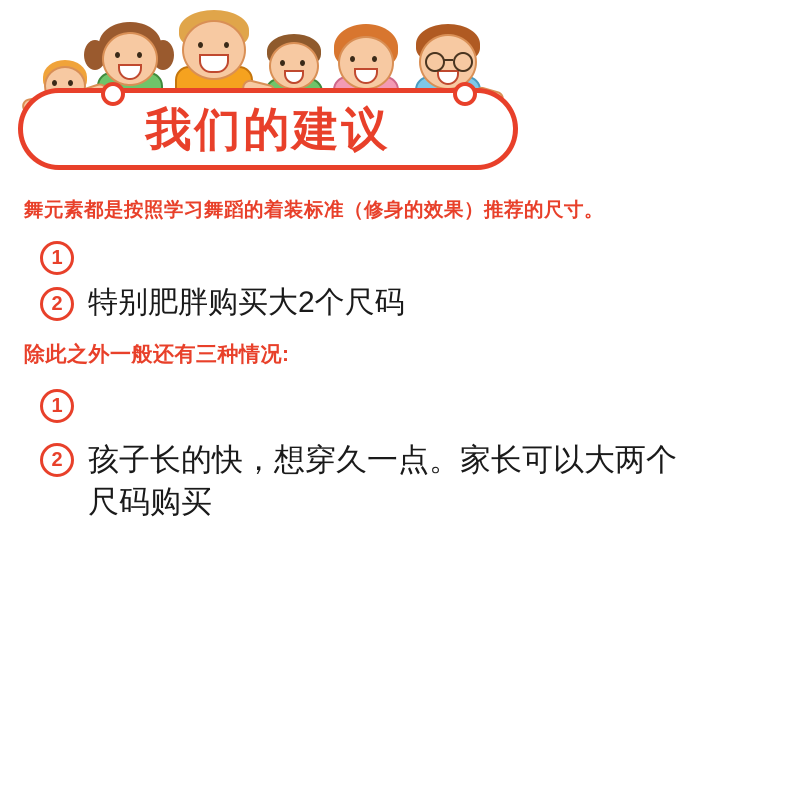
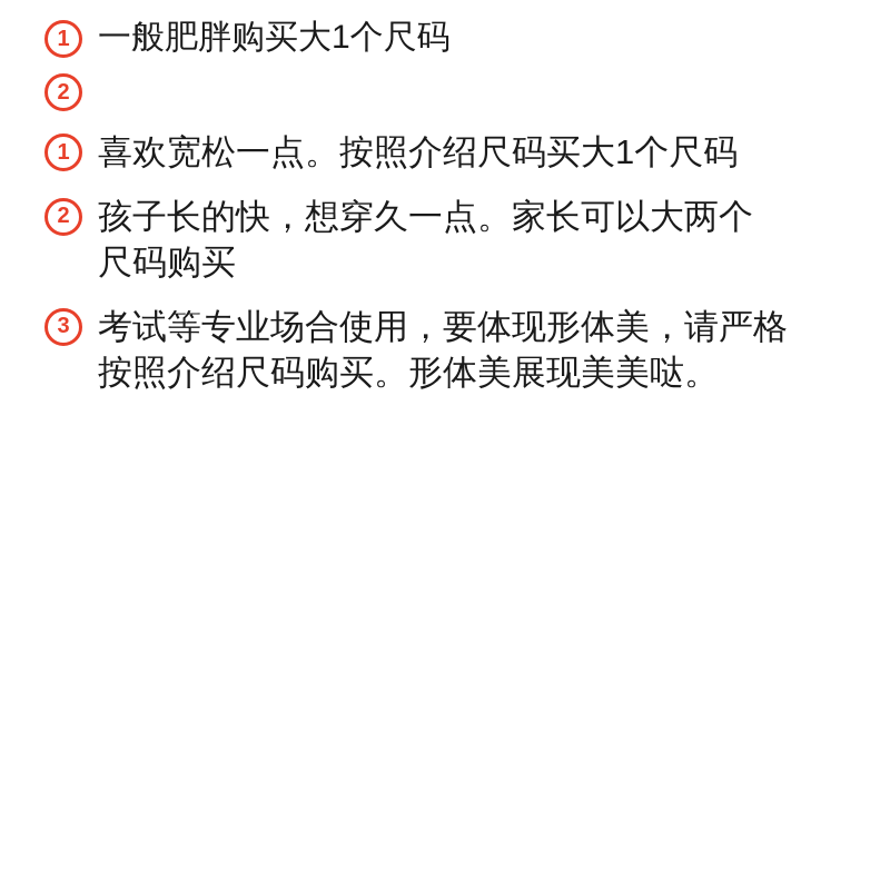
- 我们的建议
- 舞元素都是按照学习舞蹈的着装标准（修身的效果）推荐的尺寸。
  1
+ 一般肥胖购买大1个尺码
  2
- 特别肥胖购买大2个尺码
- 除此之外一般还有三种情况:
  1
+ 喜欢宽松一点。按照介绍尺码买大1个尺码
  2
  孩子长的快，想穿久一点。家长可以大两个尺码购买
+ 3
+ 考试等专业场合使用，要体现形体美，请严格按照介绍尺码购买。形体美展现美美哒。
